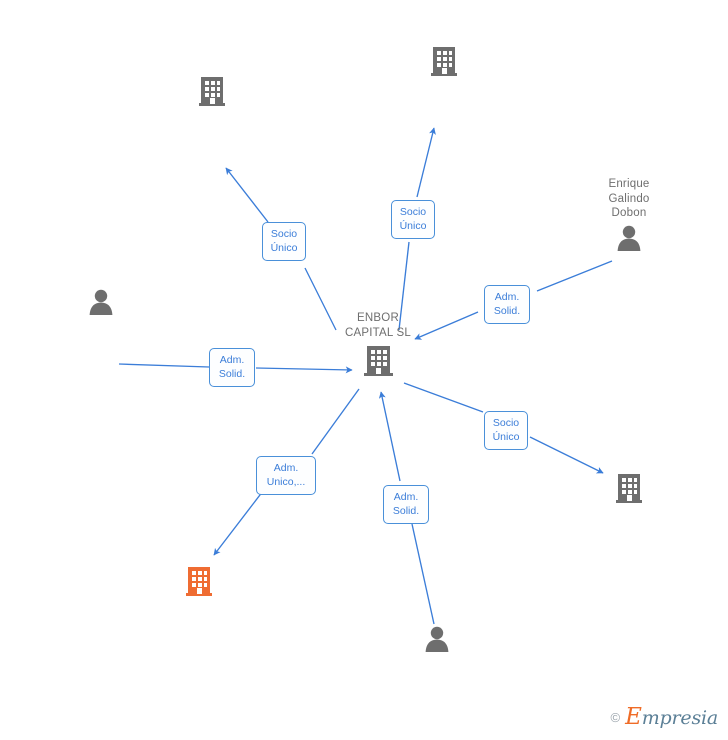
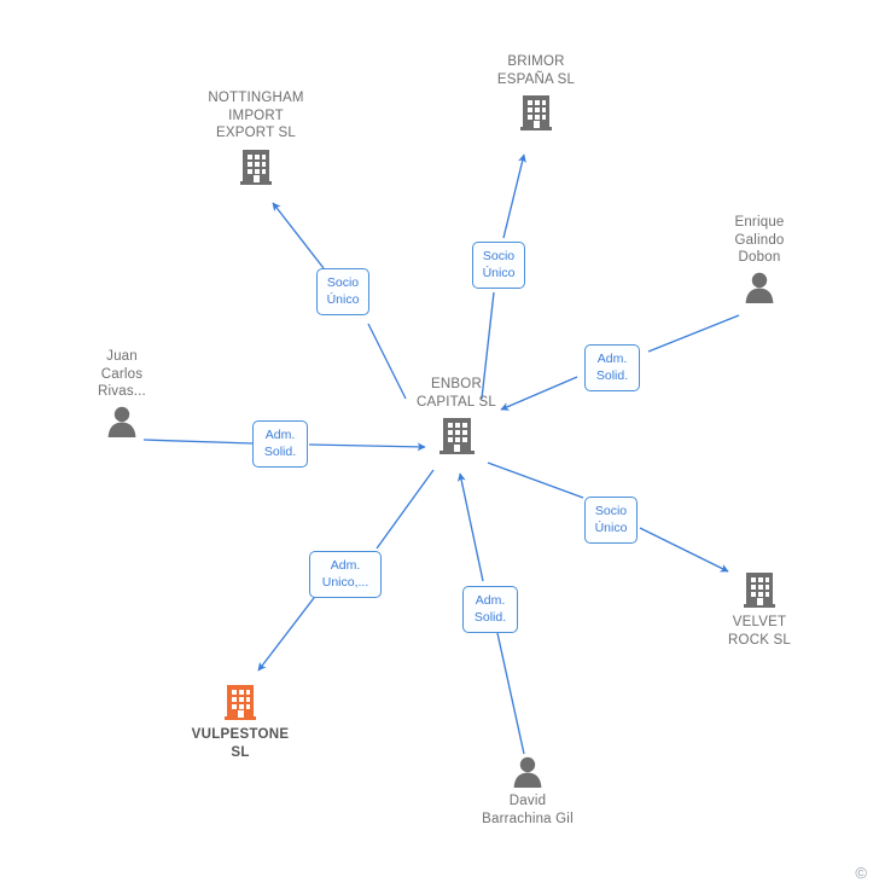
+ NOTTINGHAM
+ IMPORT
+ EXPORT SL
+ BRIMOR
+ ESPAÑA SL
  Enrique
  Galindo
  Dobon
+ Juan
+ Carlos
+ Rivas...
  ENBOR
  CAPITAL SL
+ VELVET
+ ROCK SL
+ VULPESTONE
+ SL
+ David
+ Barrachina Gil
  Socio
  Único
  Socio
  Único
  Adm.
  Solid.
  Adm.
  Solid.
  Socio
  Único
  Adm.
  Unico,...
  Adm.
  Solid.
  ©
- Empresia
